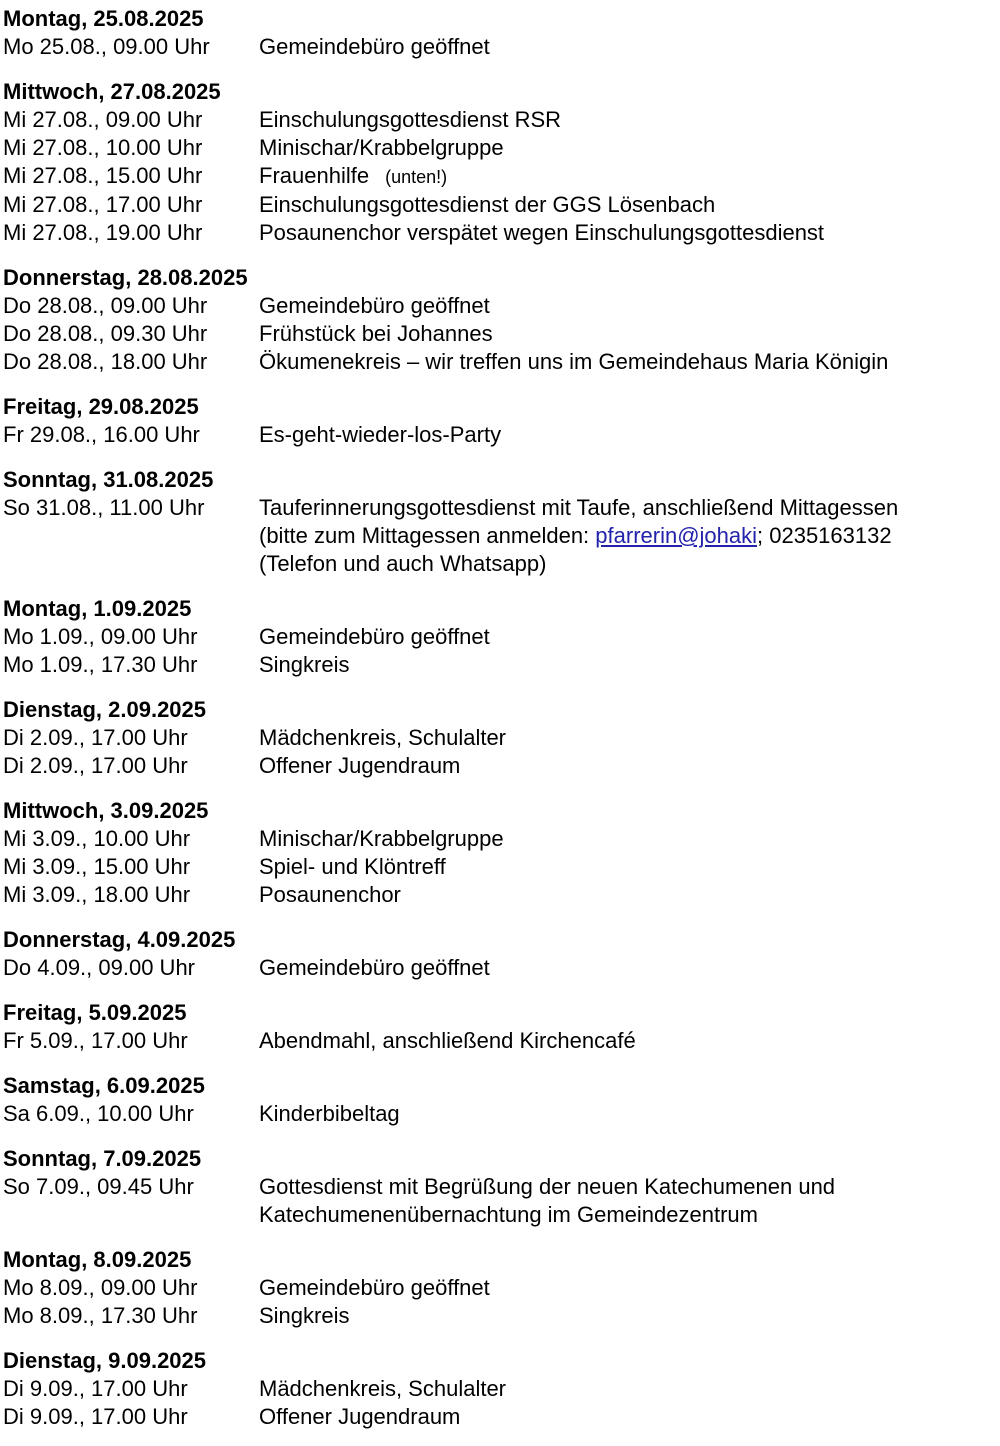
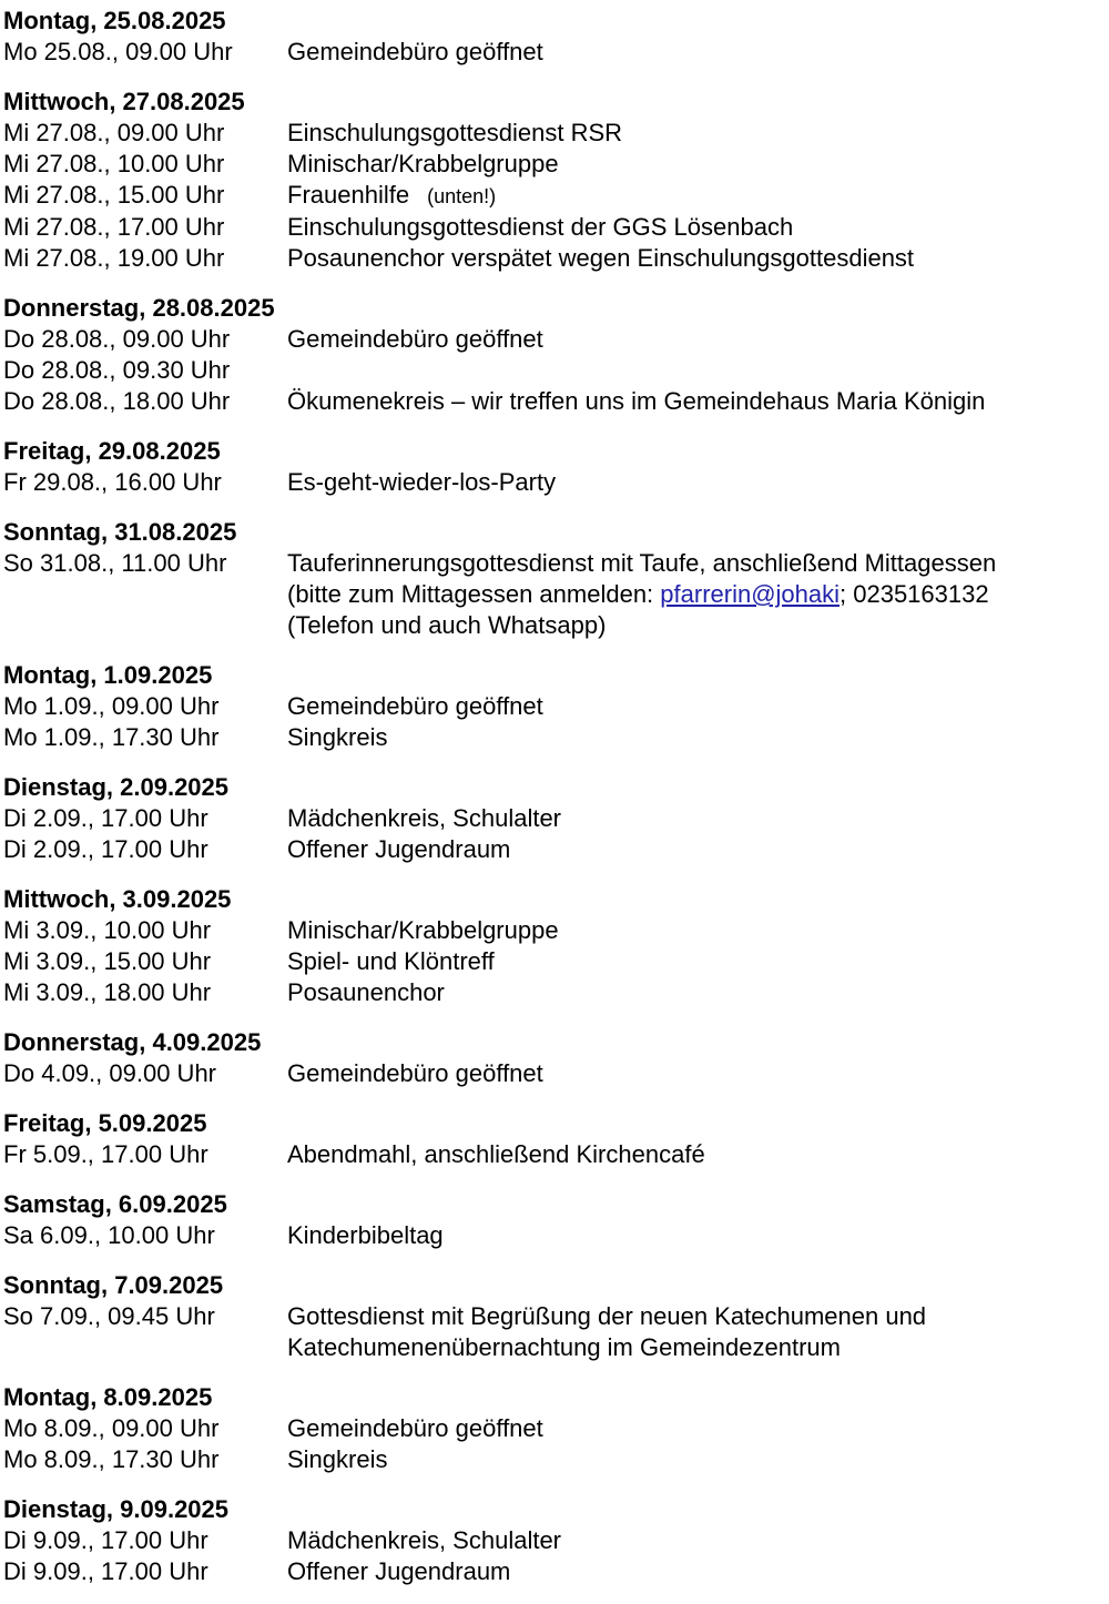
  Montag, 25.08.2025
  Mo 25.08., 09.00 Uhr
  Gemeindebüro geöffnet
  Mittwoch, 27.08.2025
  Mi 27.08., 09.00 Uhr
  Einschulungsgottesdienst RSR
  Mi 27.08., 10.00 Uhr
  Minischar/Krabbelgruppe
  Mi 27.08., 15.00 Uhr
  Frauenhilfe (unten!)
  Mi 27.08., 17.00 Uhr
  Einschulungsgottesdienst der GGS Lösenbach
  Mi 27.08., 19.00 Uhr
  Posaunenchor verspätet wegen Einschulungsgottesdienst
  Donnerstag, 28.08.2025
  Do 28.08., 09.00 Uhr
  Gemeindebüro geöffnet
  Do 28.08., 09.30 Uhr
- Frühstück bei Johannes
  Do 28.08., 18.00 Uhr
  Ökumenekreis – wir treffen uns im Gemeindehaus Maria Königin
  Freitag, 29.08.2025
  Fr 29.08., 16.00 Uhr
  Es-geht-wieder-los-Party
  Sonntag, 31.08.2025
  So 31.08., 11.00 Uhr
  Tauferinnerungsgottesdienst mit Taufe, anschließend Mittagessen
  (bitte zum Mittagessen anmelden: pfarrerin@johaki; 0235163132
  (Telefon und auch Whatsapp)
  Montag, 1.09.2025
  Mo 1.09., 09.00 Uhr
  Gemeindebüro geöffnet
  Mo 1.09., 17.30 Uhr
  Singkreis
  Dienstag, 2.09.2025
  Di 2.09., 17.00 Uhr
  Mädchenkreis, Schulalter
  Di 2.09., 17.00 Uhr
  Offener Jugendraum
  Mittwoch, 3.09.2025
  Mi 3.09., 10.00 Uhr
  Minischar/Krabbelgruppe
  Mi 3.09., 15.00 Uhr
  Spiel- und Klöntreff
  Mi 3.09., 18.00 Uhr
  Posaunenchor
  Donnerstag, 4.09.2025
  Do 4.09., 09.00 Uhr
  Gemeindebüro geöffnet
  Freitag, 5.09.2025
  Fr 5.09., 17.00 Uhr
  Abendmahl, anschließend Kirchencafé
  Samstag, 6.09.2025
  Sa 6.09., 10.00 Uhr
  Kinderbibeltag
  Sonntag, 7.09.2025
  So 7.09., 09.45 Uhr
  Gottesdienst mit Begrüßung der neuen Katechumenen und
  Katechumenenübernachtung im Gemeindezentrum
  Montag, 8.09.2025
  Mo 8.09., 09.00 Uhr
  Gemeindebüro geöffnet
  Mo 8.09., 17.30 Uhr
  Singkreis
  Dienstag, 9.09.2025
  Di 9.09., 17.00 Uhr
  Mädchenkreis, Schulalter
  Di 9.09., 17.00 Uhr
  Offener Jugendraum
